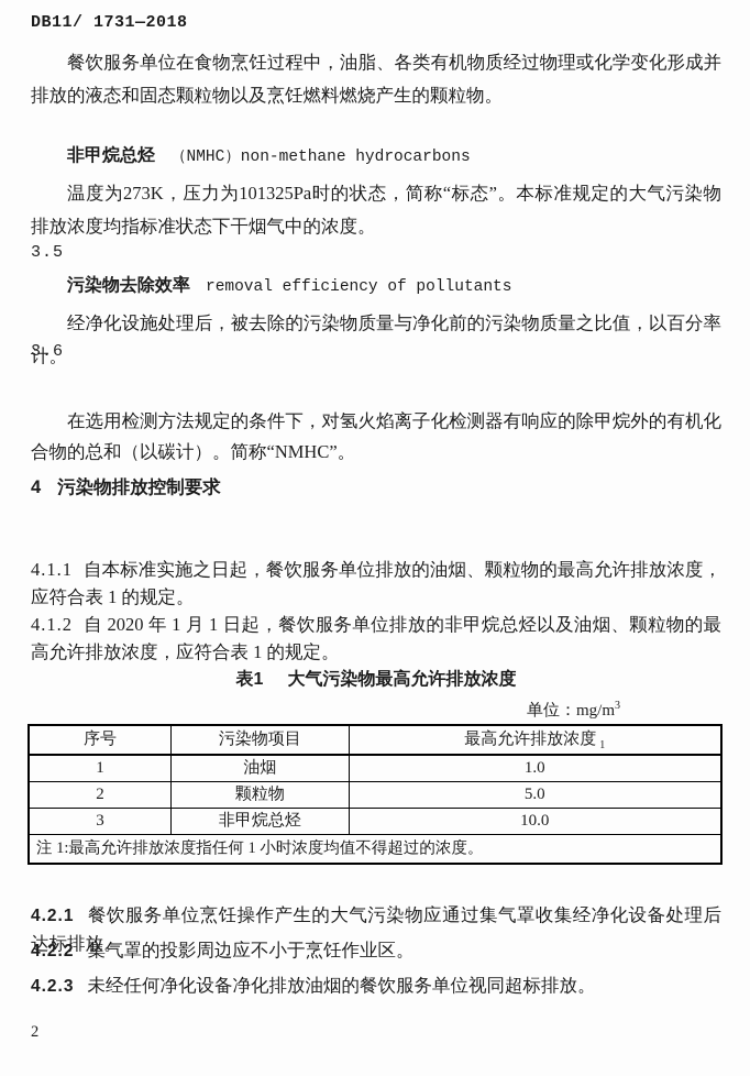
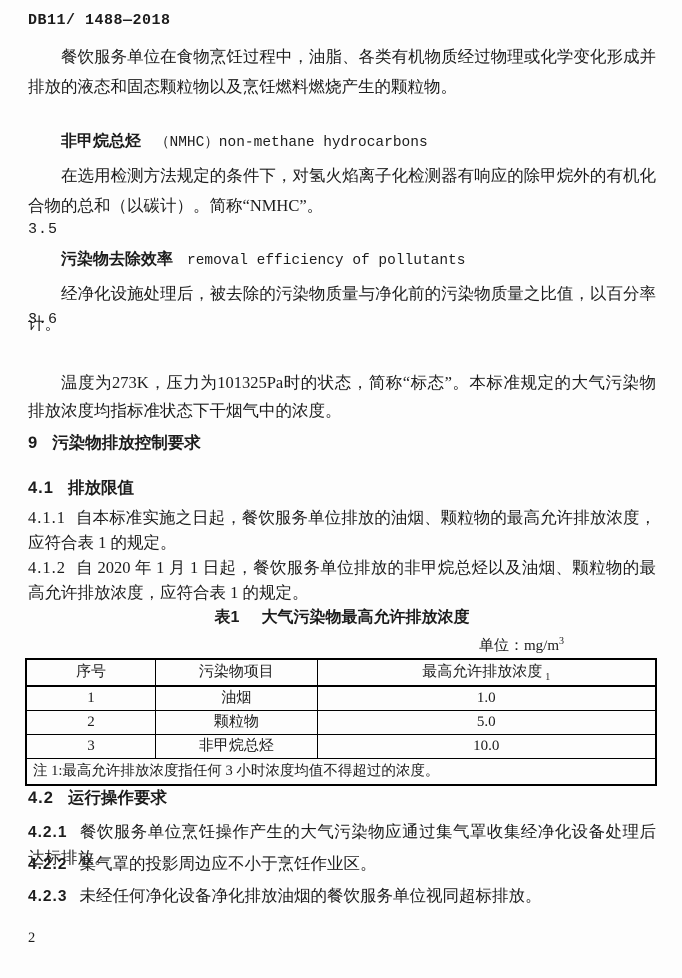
- DB11/ 1731—2018
+ DB11/ 1488—2018
  餐饮服务单位在食物烹饪过程中，油脂、各类有机物质经过物理或化学变化形成并排放的液态和固态颗粒物以及烹饪燃料燃烧产生的颗粒物。
  非甲烷总烃 （NMHC）non-methane hydrocarbons
- 温度为273K，压力为101325Pa时的状态，简称“标态”。本标准规定的大气污染物排放浓度均指标准状态下干烟气中的浓度。
+ 在选用检测方法规定的条件下，对氢火焰离子化检测器有响应的除甲烷外的有机化合物的总和（以碳计）。简称“NMHC”。
  3.5
  污染物去除效率 removal efficiency of pollutants
  经净化设施处理后，被去除的污染物质量与净化前的污染物质量之比值，以百分率计。
  3.6
- 在选用检测方法规定的条件下，对氢火焰离子化检测器有响应的除甲烷外的有机化合物的总和（以碳计）。简称“NMHC”。
+ 温度为273K，压力为101325Pa时的状态，简称“标态”。本标准规定的大气污染物排放浓度均指标准状态下干烟气中的浓度。
- 4 污染物排放控制要求
+ 9 污染物排放控制要求
+ 4.1 排放限值
  4.1.1 自本标准实施之日起，餐饮服务单位排放的油烟、颗粒物的最高允许排放浓度，应符合表 1 的规定。
  4.1.2 自 2020 年 1 月 1 日起，餐饮服务单位排放的非甲烷总烃以及油烟、颗粒物的最高允许排放浓度，应符合表 1 的规定。
  表1 大气污染物最高允许排放浓度
  单位：mg/m3
  序号	污染物项目	最高允许排放浓度 1
  1	油烟	1.0
  2	颗粒物	5.0
  3	非甲烷总烃	10.0
- 注 1:最高允许排放浓度指任何 1 小时浓度均值不得超过的浓度。
+ 注 1:最高允许排放浓度指任何 3 小时浓度均值不得超过的浓度。
+ 4.2 运行操作要求
  4.2.1 餐饮服务单位烹饪操作产生的大气污染物应通过集气罩收集经净化设备处理后达标排放。
  4.2.2 集气罩的投影周边应不小于烹饪作业区。
  4.2.3 未经任何净化设备净化排放油烟的餐饮服务单位视同超标排放。
  2
